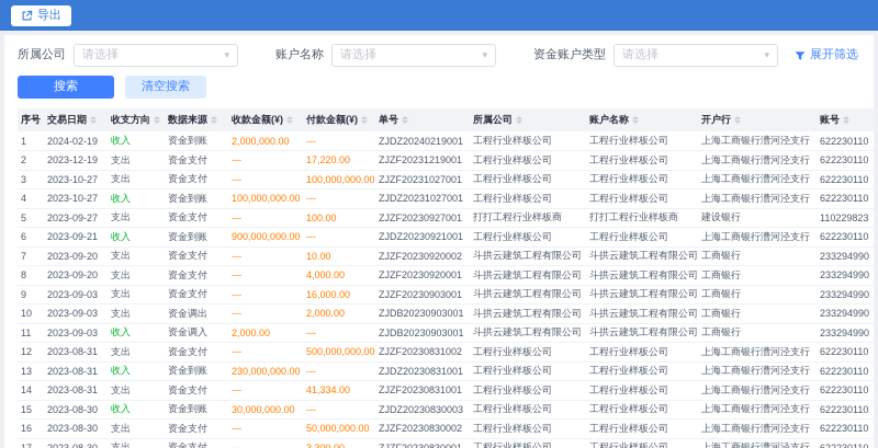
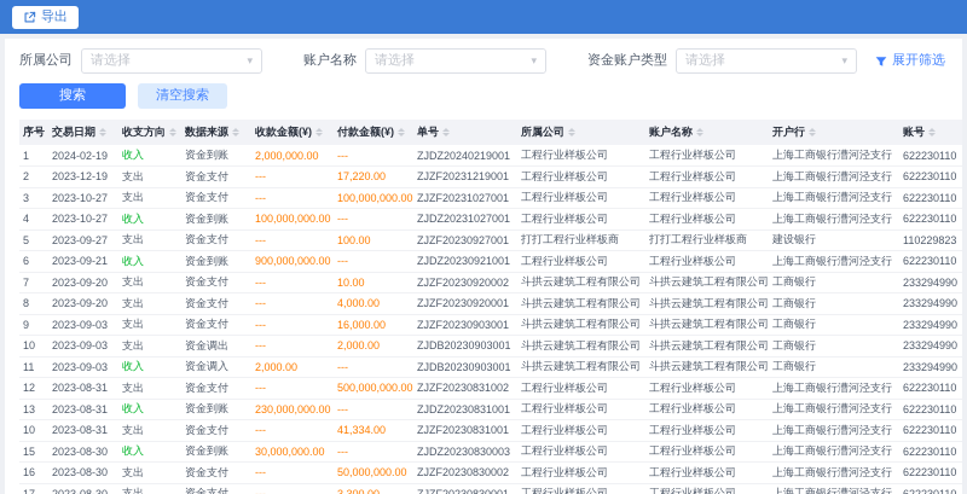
  导出
  所属公司
  请选择
  ▾
  账户名称
  请选择
  ▾
  资金账户类型
  请选择
  ▾
  展开筛选
  搜索
  清空搜索
  序号	交易日期	收支方向	数据来源	收款金额(¥)	付款金额(¥)	单号	所属公司	账户名称	开户行	账号
  1	2024-02-19	收入	资金到账	2,000,000.00	---	ZJDZ20240219001	工程行业样板公司	工程行业样板公司	上海工商银行漕河泾支行	622230110
  2	2023-12-19	支出	资金支付	---	17,220.00	ZJZF20231219001	工程行业样板公司	工程行业样板公司	上海工商银行漕河泾支行	622230110
  3	2023-10-27	支出	资金支付	---	100,000,000.00	ZJZF20231027001	工程行业样板公司	工程行业样板公司	上海工商银行漕河泾支行	622230110
  4	2023-10-27	收入	资金到账	100,000,000.00	---	ZJDZ20231027001	工程行业样板公司	工程行业样板公司	上海工商银行漕河泾支行	622230110
  5	2023-09-27	支出	资金支付	---	100.00	ZJZF20230927001	打打工程行业样板商	打打工程行业样板商	建设银行	110229823
  6	2023-09-21	收入	资金到账	900,000,000.00	---	ZJDZ20230921001	工程行业样板公司	工程行业样板公司	上海工商银行漕河泾支行	622230110
  7	2023-09-20	支出	资金支付	---	10.00	ZJZF20230920002	斗拱云建筑工程有限公司	斗拱云建筑工程有限公司	工商银行	233294990
  8	2023-09-20	支出	资金支付	---	4,000.00	ZJZF20230920001	斗拱云建筑工程有限公司	斗拱云建筑工程有限公司	工商银行	233294990
  9	2023-09-03	支出	资金支付	---	16,000.00	ZJZF20230903001	斗拱云建筑工程有限公司	斗拱云建筑工程有限公司	工商银行	233294990
  10	2023-09-03	支出	资金调出	---	2,000.00	ZJDB20230903001	斗拱云建筑工程有限公司	斗拱云建筑工程有限公司	工商银行	233294990
  11	2023-09-03	收入	资金调入	2,000.00	---	ZJDB20230903001	斗拱云建筑工程有限公司	斗拱云建筑工程有限公司	工商银行	233294990
  12	2023-08-31	支出	资金支付	---	500,000,000.00	ZJZF20230831002	工程行业样板公司	工程行业样板公司	上海工商银行漕河泾支行	622230110
  13	2023-08-31	收入	资金到账	230,000,000.00	---	ZJDZ20230831001	工程行业样板公司	工程行业样板公司	上海工商银行漕河泾支行	622230110
- 14	2023-08-31	支出	资金支付	---	41,334.00	ZJZF20230831001	工程行业样板公司	工程行业样板公司	上海工商银行漕河泾支行	622230110
+ 10	2023-08-31	支出	资金支付	---	41,334.00	ZJZF20230831001	工程行业样板公司	工程行业样板公司	上海工商银行漕河泾支行	622230110
  15	2023-08-30	收入	资金到账	30,000,000.00	---	ZJDZ20230830003	工程行业样板公司	工程行业样板公司	上海工商银行漕河泾支行	622230110
  16	2023-08-30	支出	资金支付	---	50,000,000.00	ZJZF20230830002	工程行业样板公司	工程行业样板公司	上海工商银行漕河泾支行	622230110
